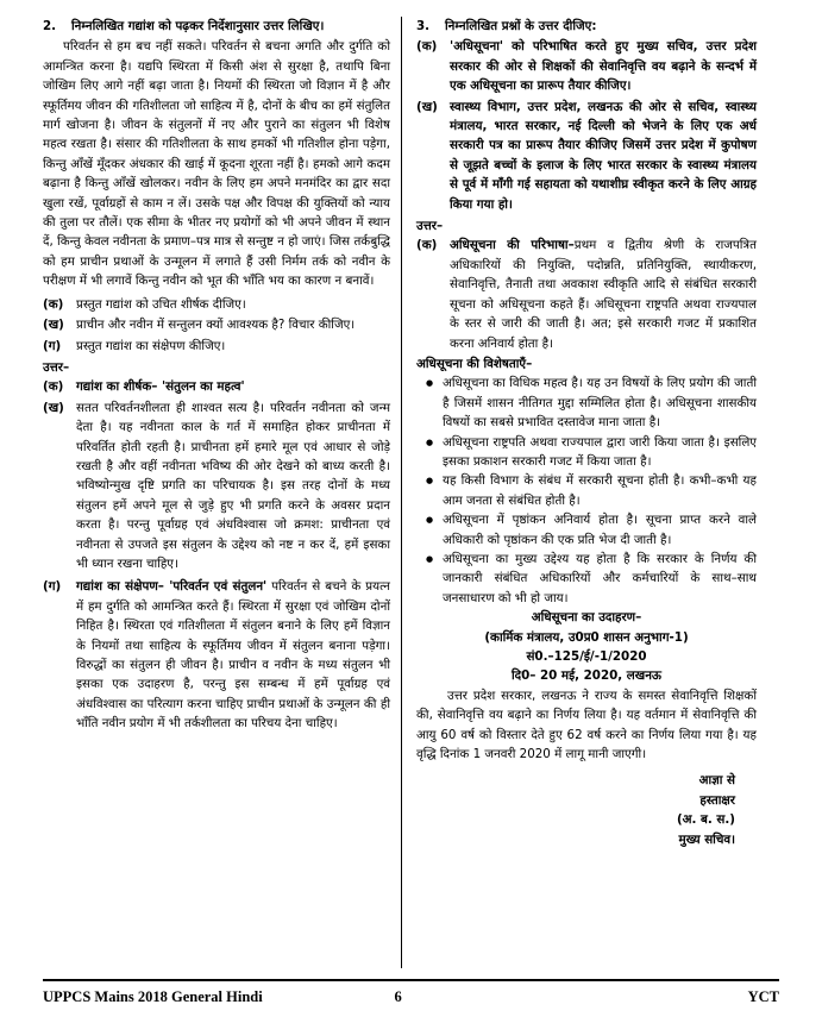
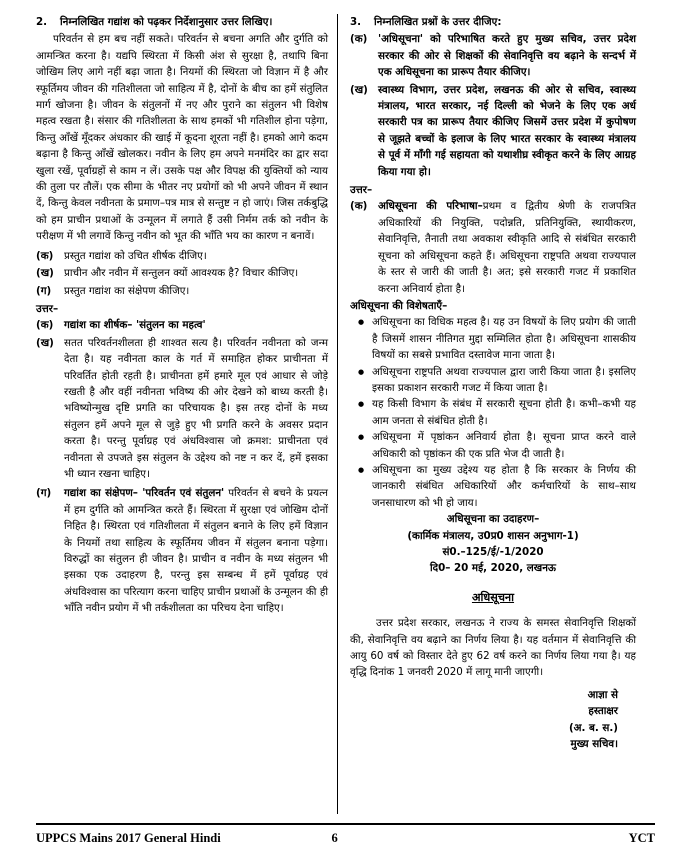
  2.
  निम्नलिखित गद्यांश को पढ़कर निर्देशानुसार उत्तर लिखिए।
  परिवर्तन से हम बच नहीं सकते। परिवर्तन से बचना अगति और दुर्गति को आमन्त्रित करना है। यद्यपि स्थिरता में किसी अंश से सुरक्षा है, तथापि बिना जोखिम लिए आगे नहीं बढ़ा जाता है। नियमों की स्थिरता जो विज्ञान में है और स्फूर्तिमय जीवन की गतिशीलता जो साहित्य में है, दोनों के बीच का हमें संतुलित मार्ग खोजना है। जीवन के संतुलनों में नए और पुराने का संतुलन भी विशेष महत्व रखता है। संसार की गतिशीलता के साथ हमकों भी गतिशील होना पड़ेगा, किन्तु आँखें मूँदकर अंधकार की खाई में कूदना शूरता नहीं है। हमको आगे कदम बढ़ाना है किन्तु आँखें खोलकर। नवीन के लिए हम अपने मनमंदिर का द्वार सदा खुला रखें, पूर्वाग्रहों से काम न लें। उसके पक्ष और विपक्ष की युक्तियों को न्याय की तुला पर तौलें। एक सीमा के भीतर नए प्रयोगों को भी अपने जीवन में स्थान दें, किन्तु केवल नवीनता के प्रमाण–पत्र मात्र से सन्तुष्ट न हो जाएं। जिस तर्कबुद्धि को हम प्राचीन प्रथाओं के उन्मूलन में लगाते हैं उसी निर्मम तर्क को नवीन के परीक्षण में भी लगावें किन्तु नवीन को भूत की भाँति भय का कारण न बनावें।
  (क)
  प्रस्तुत गद्यांश को उचित शीर्षक दीजिए।
  (ख)
  प्राचीन और नवीन में सन्तुलन क्यों आवश्यक है? विचार कीजिए।
  (ग)
  प्रस्तुत गद्यांश का संक्षेपण कीजिए।
  उत्तर–
  (क)
  गद्यांश का शीर्षक– 'संतुलन का महत्व'
  (ख)
  सतत परिवर्तनशीलता ही शाश्वत सत्य है। परिवर्तन नवीनता को जन्म देता है। यह नवीनता काल के गर्त में समाहित होकर प्राचीनता में परिवर्तित होती रहती है। प्राचीनता हमें हमारे मूल एवं आधार से जोड़े रखती है और वहीं नवीनता भविष्य की ओर देखने को बाध्य करती है। भविष्योन्मुख दृष्टि प्रगति का परिचायक है। इस तरह दोनों के मध्य संतुलन हमें अपने मूल से जुड़े हुए भी प्रगति करने के अवसर प्रदान करता है। परन्तु पूर्वाग्रह एवं अंधविश्वास जो क्रमश: प्राचीनता एवं नवीनता से उपजते इस संतुलन के उद्देश्य को नष्ट न कर दें, हमें इसका भी ध्यान रखना चाहिए।
  (ग)
  गद्यांश का संक्षेपण– 'परिवर्तन एवं संतुलन' परिवर्तन से बचने के प्रयत्न में हम दुर्गति को आमन्त्रित करते हैं। स्थिरता में सुरक्षा एवं जोखिम दोनों निहित है। स्थिरता एवं गतिशीलता में संतुलन बनाने के लिए हमें विज्ञान के नियमों तथा साहित्य के स्फूर्तिमय जीवन में संतुलन बनाना पड़ेगा। विरुद्धों का संतुलन ही जीवन है। प्राचीन व नवीन के मध्य संतुलन भी इसका एक उदाहरण है, परन्तु इस सम्बन्ध में हमें पूर्वाग्रह एवं अंधविश्वास का परित्याग करना चाहिए प्राचीन प्रथाओं के उन्मूलन की ही भाँति नवीन प्रयोग में भी तर्कशीलता का परिचय देना चाहिए।
  3.
  निम्नलिखित प्रश्नों के उत्तर दीजिए:
  (क)
  'अधिसूचना' को परिभाषित करते हुए मुख्य सचिव, उत्तर प्रदेश सरकार की ओर से शिक्षकों की सेवानिवृत्ति वय बढ़ाने के सन्दर्भ में एक अधिसूचना का प्रारूप तैयार कीजिए।
  (ख)
  स्वास्थ्य विभाग, उत्तर प्रदेश, लखनऊ की ओर से सचिव, स्वास्थ्य मंत्रालय, भारत सरकार, नई दिल्ली को भेजने के लिए एक अर्ध सरकारी पत्र का प्रारूप तैयार कीजिए जिसमें उत्तर प्रदेश में कुपोषण से जूझते बच्चों के इलाज के लिए भारत सरकार के स्वास्थ्य मंत्रालय से पूर्व में माँगी गई सहायता को यथाशीघ्र स्वीकृत करने के लिए आग्रह किया गया हो।
  उत्तर–
  (क)
  अधिसूचना की परिभाषा–प्रथम व द्वितीय श्रेणी के राजपत्रित अधिकारियों की नियुक्ति, पदोन्नति, प्रतिनियुक्ति, स्थायीकरण, सेवानिवृत्ति, तैनाती तथा अवकाश स्वीकृति आदि से संबंधित सरकारी सूचना को अधिसूचना कहते हैं। अधिसूचना राष्ट्रपति अथवा राज्यपाल के स्तर से जारी की जाती है। अत; इसे सरकारी गजट में प्रकाशित करना अनिवार्य होता है।
  अधिसूचना की विशेषताएँ–
  अधिसूचना का विधिक महत्व है। यह उन विषयों के लिए प्रयोग की जाती है जिसमें शासन नीतिगत मुद्दा सम्मिलित होता है। अधिसूचना शासकीय विषयों का सबसे प्रभावित दस्तावेज माना जाता है।
  अधिसूचना राष्ट्रपति अथवा राज्यपाल द्वारा जारी किया जाता है। इसलिए इसका प्रकाशन सरकारी गजट में किया जाता है।
  यह किसी विभाग के संबंध में सरकारी सूचना होती है। कभी–कभी यह आम जनता से संबंधित होती है।
  अधिसूचना में पृष्ठांकन अनिवार्य होता है। सूचना प्राप्त करने वाले अधिकारी को पृष्ठांकन की एक प्रति भेज दी जाती है।
  अधिसूचना का मुख्य उद्देश्य यह होता है कि सरकार के निर्णय की जानकारी संबंधित अधिकारियों और कर्मचारियों के साथ–साथ जनसाधारण को भी हो जाय।
  अधिसूचना का उदाहरण–
  (कार्मिक मंत्रालय, उ0प्र0 शासन अनुभाग-1)
  सं0.–125/ई/-1/2020
  दि0– 20 मई, 2020, लखनऊ
+ अधिसूचना
  उत्तर प्रदेश सरकार, लखनऊ ने राज्य के समस्त सेवानिवृत्ति शिक्षकों की, सेवानिवृत्ति वय बढ़ाने का निर्णय लिया है। यह वर्तमान में सेवानिवृत्ति की आयु 60 वर्ष को विस्तार देते हुए 62 वर्ष करने का निर्णय लिया गया है। यह वृद्धि दिनांक 1 जनवरी 2020 में लागू मानी जाएगी।
  आज्ञा से
  हस्ताक्षर
  (अ. ब. स.)
  मुख्य सचिव।
- UPPCS Mains 2018 General Hindi
+ UPPCS Mains 2017 General Hindi
  6
  YCT
